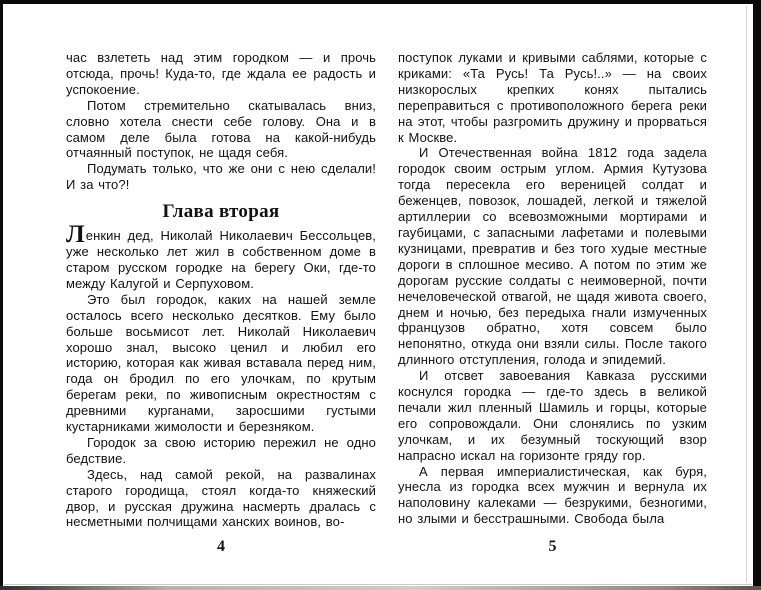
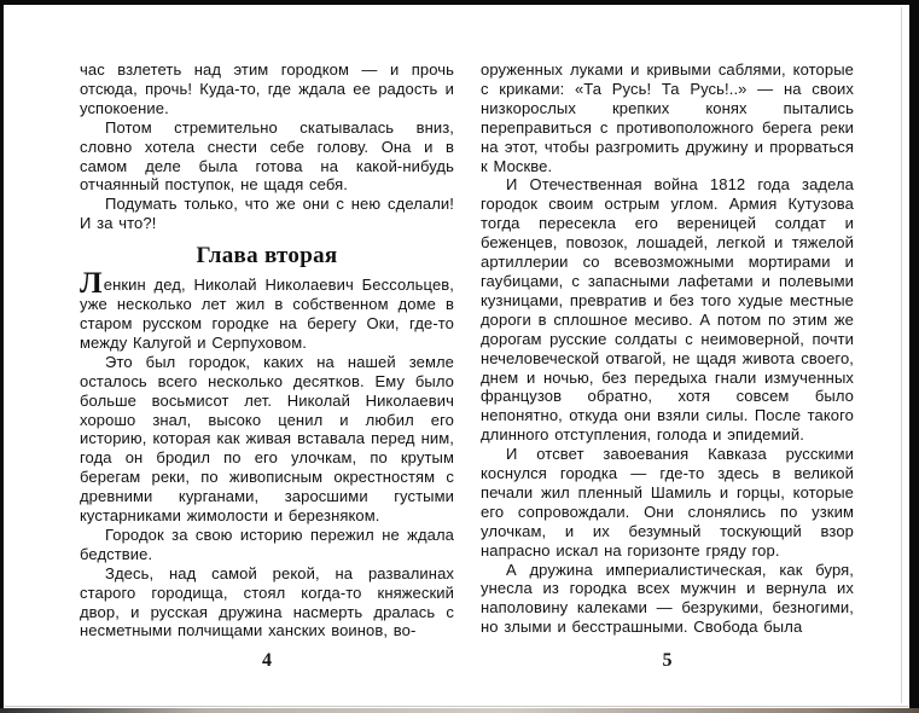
  час взлететь над этим городком — и прочь отсюда, прочь! Куда-то, где ждала ее радость и успокоение.
  Потом стремительно скатывалась вниз, словно хотела снести себе голову. Она и в самом деле была готова на какой-нибудь отчаянный поступок, не щадя себя.
  Подумать только, что же они с нею сделали! И за что?!
  Глава вторая
  Ленкин дед, Николай Николаевич Бессольцев, уже несколько лет жил в собственном доме в старом русском городке на берегу Оки, где-то между Калугой и Серпуховом.
  Это был городок, каких на нашей земле осталось всего несколько десятков. Ему было больше восьмисот лет. Николай Николаевич хорошо знал, высоко ценил и любил его историю, которая как живая вставала перед ним, года он бродил по его улочкам, по крутым берегам реки, по живописным окрестностям с древними курганами, заросшими густыми кустарниками жимолости и березняком.
- Городок за свою историю пережил не одно бедствие.
+ Городок за свою историю пережил не ждала бедствие.
  Здесь, над самой рекой, на развалинах старого городища, стоял когда-то княжеский двор, и русская дружина насмерть дралась с несметными полчищами ханских воинов, во-
  4
- поступок луками и кривыми саблями, которые с криками: «Та Русь! Та Русь!..» — на своих низкорослых крепких конях пытались переправиться с противоположного берега реки на этот, чтобы разгромить дружину и прорваться к Москве.
+ оруженных луками и кривыми саблями, которые с криками: «Та Русь! Та Русь!..» — на своих низкорослых крепких конях пытались переправиться с противоположного берега реки на этот, чтобы разгромить дружину и прорваться к Москве.
  И Отечественная война 1812 года задела городок своим острым углом. Армия Кутузова тогда пересекла его вереницей солдат и беженцев, повозок, лошадей, легкой и тяжелой артиллерии со всевозможными мортирами и гаубицами, с запасными лафетами и полевыми кузницами, превратив и без того худые местные дороги в сплошное месиво. А потом по этим же дорогам русские солдаты с неимоверной, почти нечеловеческой отвагой, не щадя живота своего, днем и ночью, без передыха гнали измученных французов обратно, хотя совсем было непонятно, откуда они взяли силы. После такого длинного отступления, голода и эпидемий.
  И отсвет завоевания Кавказа русскими коснулся городка — где-то здесь в великой печали жил пленный Шамиль и горцы, которые его сопровождали. Они слонялись по узким улочкам, и их безумный тоскующий взор напрасно искал на горизонте гряду гор.
- А первая империалистическая, как буря, унесла из городка всех мужчин и вернула их наполовину калеками — безрукими, безногими, но злыми и бесстрашными. Свобода была
+ А дружина империалистическая, как буря, унесла из городка всех мужчин и вернула их наполовину калеками — безрукими, безногими, но злыми и бесстрашными. Свобода была
  5
